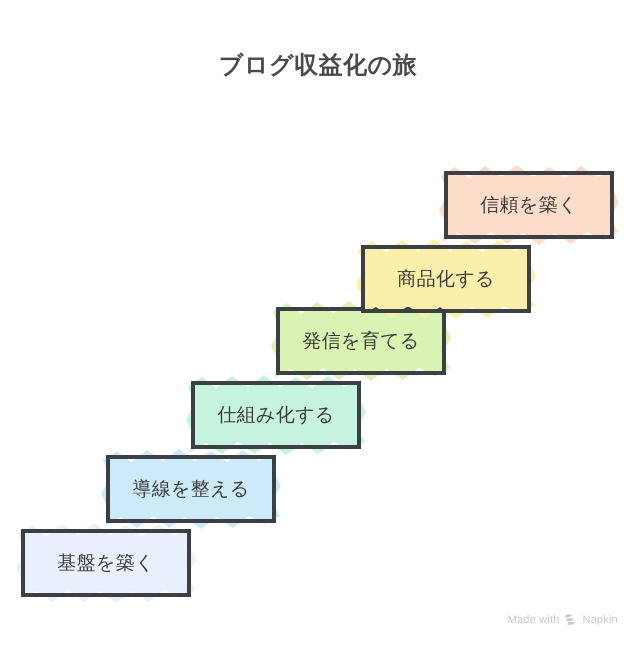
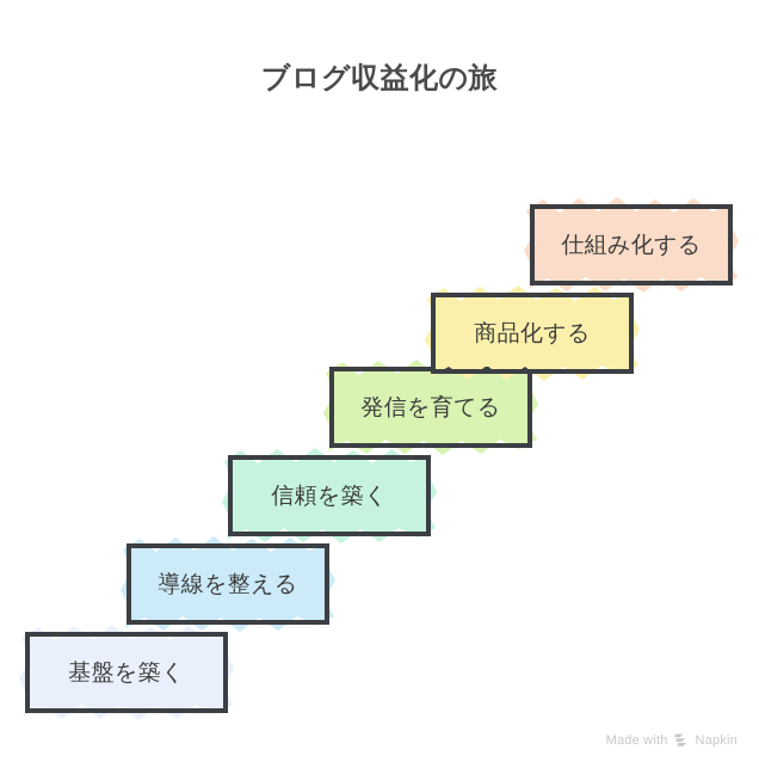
  ブログ収益化の旅
  基盤を築く
  導線を整える
- 仕組み化する
+ 信頼を築く
  発信を育てる
  商品化する
- 信頼を築く
+ 仕組み化する
  Made with
  Napkin
